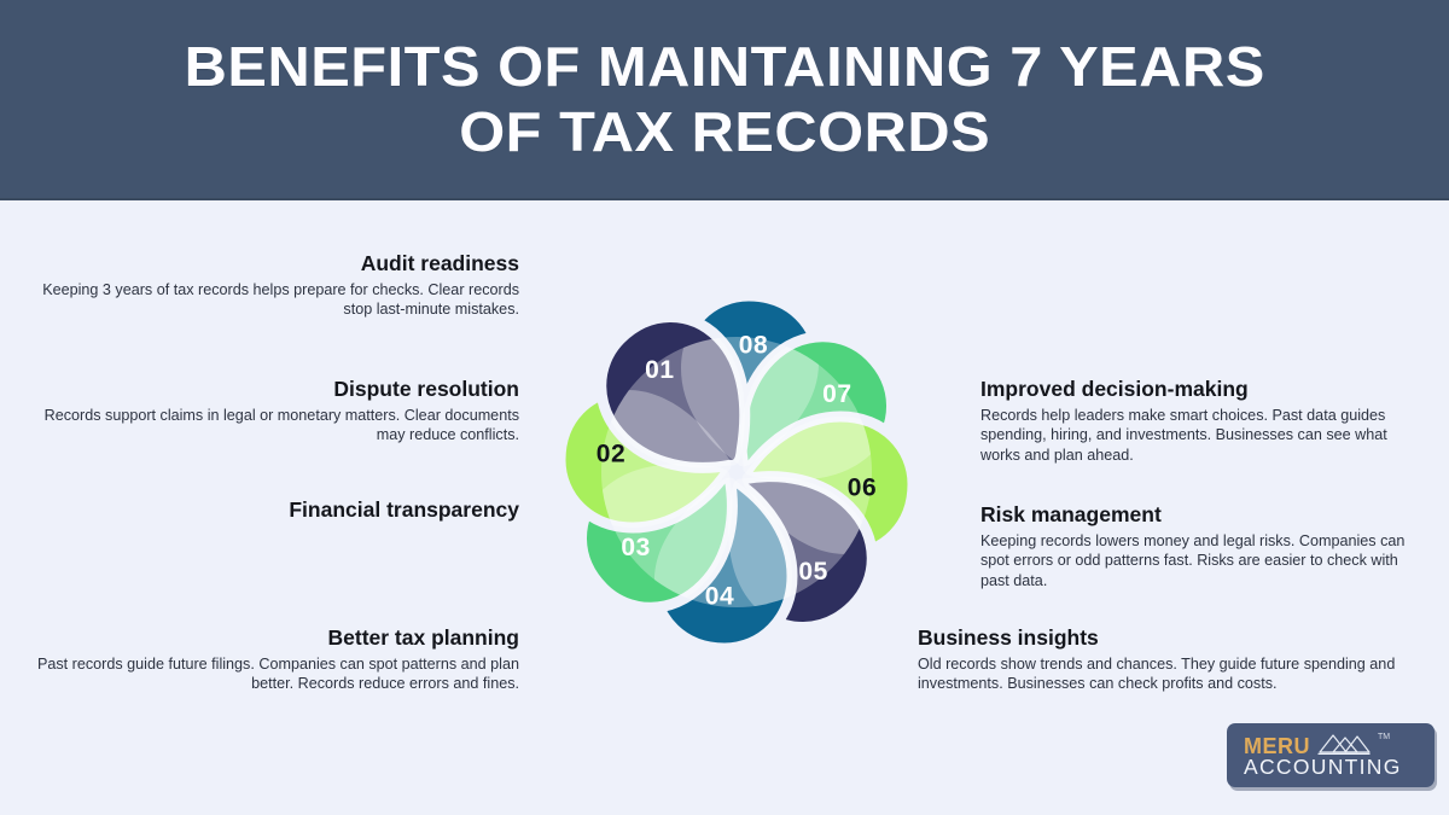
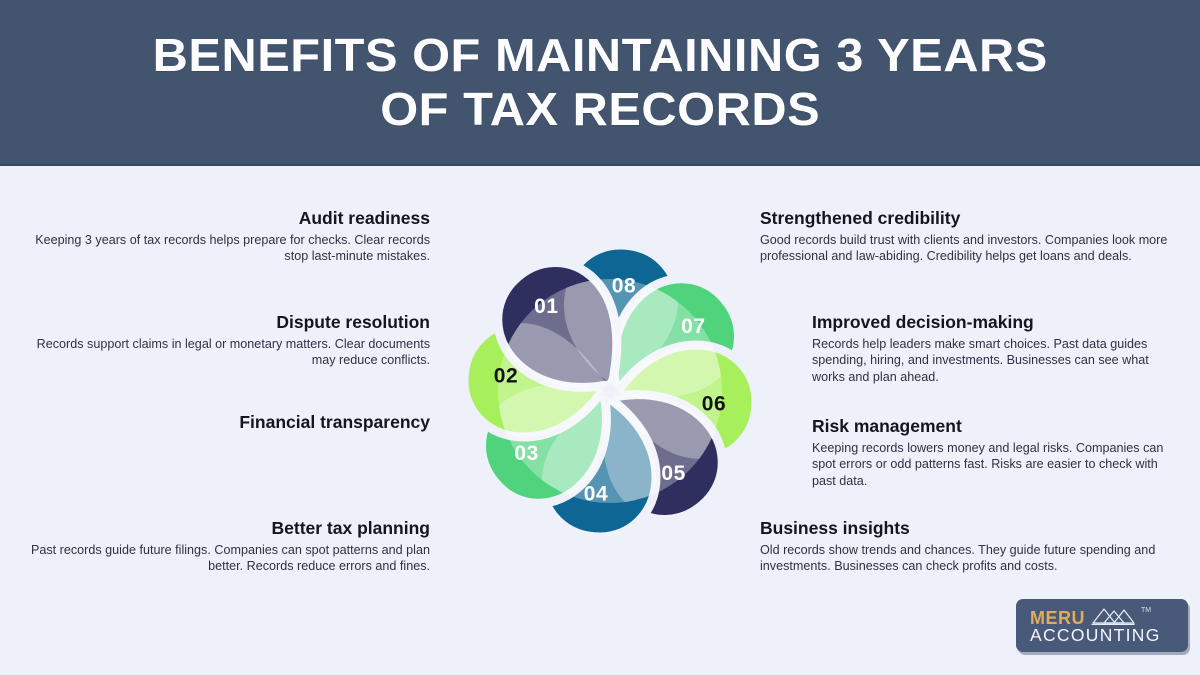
- BENEFITS OF MAINTAINING 7 YEARS
+ BENEFITS OF MAINTAINING 3 YEARS
  OF TAX RECORDS
  Audit readiness
  Keeping 3 years of tax records helps prepare for checks. Clear records stop last-minute mistakes.
  Dispute resolution
  Records support claims in legal or monetary matters. Clear documents may reduce conflicts.
  Financial transparency
  Better tax planning
  Past records guide future filings. Companies can spot patterns and plan better. Records reduce errors and fines.
+ Strengthened credibility
+ Good records build trust with clients and investors. Companies look more professional and law-abiding. Credibility helps get loans and deals.
  Improved decision-making
  Records help leaders make smart choices. Past data guides spending, hiring, and investments. Businesses can see what works and plan ahead.
  Risk management
  Keeping records lowers money and legal risks. Companies can spot errors or odd patterns fast. Risks are easier to check with past data.
  Business insights
  Old records show trends and chances. They guide future spending and investments. Businesses can check profits and costs.
  08
  07
  06
  05
  04
  03
  02
  01
  MERU
  ACCOUNTING
